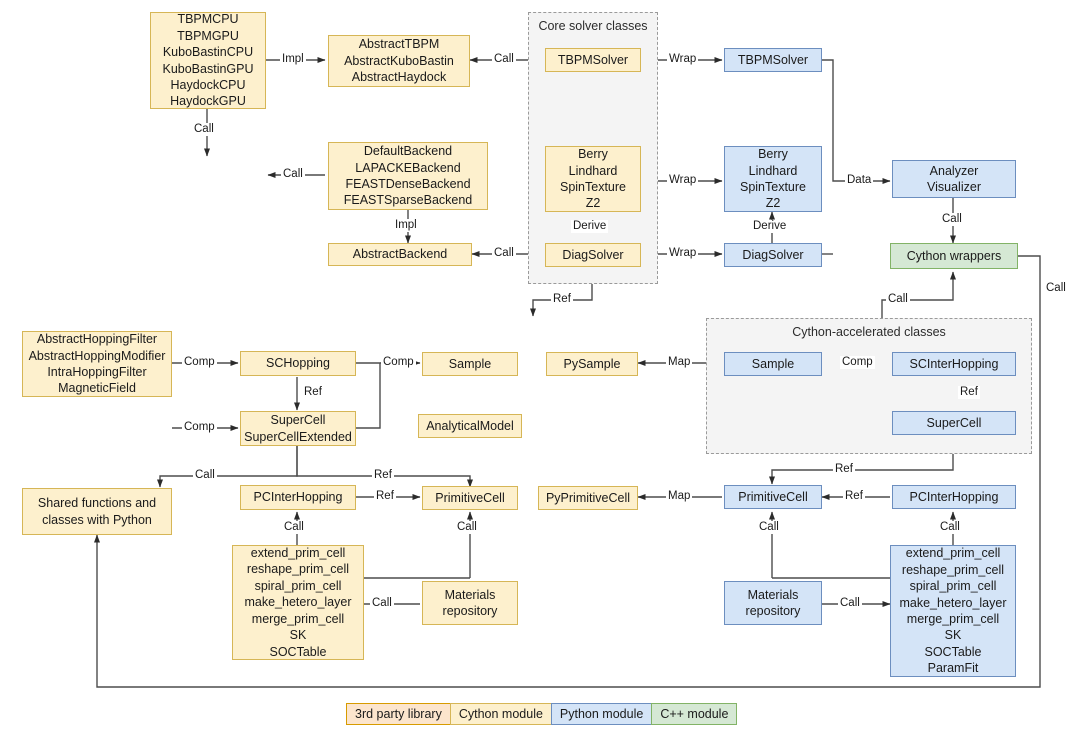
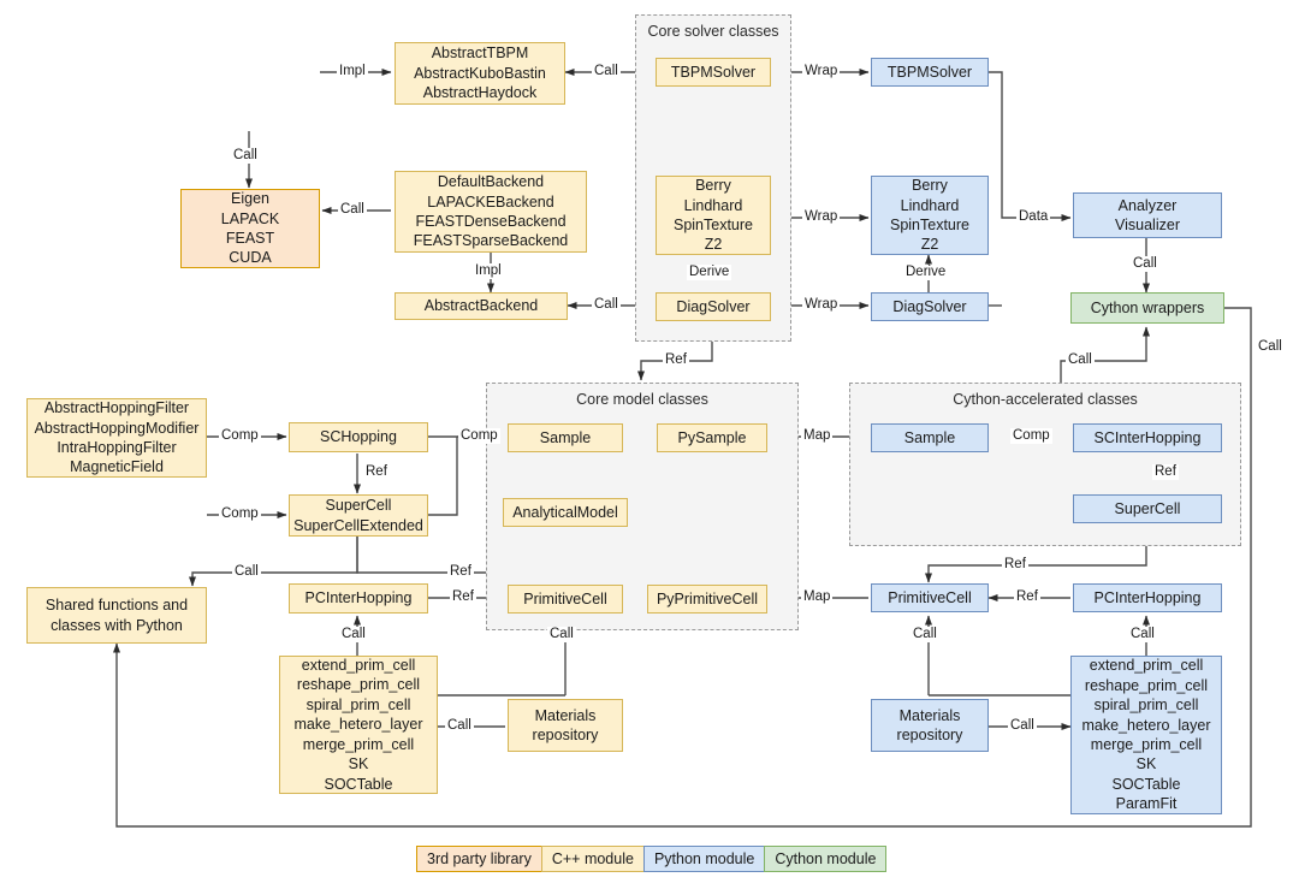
  Core solver classes
+ Core model classes
  Cython-accelerated classes
- TBPMCPU
- TBPMGPU
- KuboBastinCPU
- KuboBastinGPU
- HaydockCPU
- HaydockGPU
  AbstractTBPM
  AbstractKuboBastin
  AbstractHaydock
+ Eigen
+ LAPACK
+ FEAST
+ CUDA
  DefaultBackend
  LAPACKEBackend
  FEASTDenseBackend
  FEASTSparseBackend
  AbstractBackend
  TBPMSolver
  Berry
  Lindhard
  SpinTexture
  Z2
  DiagSolver
  TBPMSolver
  Berry
  Lindhard
  SpinTexture
  Z2
  DiagSolver
  Analyzer
  Visualizer
  Cython wrappers
  AbstractHoppingFilter
  AbstractHoppingModifier
  IntraHoppingFilter
  MagneticField
  SCHopping
  SuperCell
  SuperCellExtended
  Shared functions and
  classes with Python
  PCInterHopping
  Sample
  AnalyticalModel
  PrimitiveCell
  PySample
  PyPrimitiveCell
  Sample
  SCInterHopping
  SuperCell
  PrimitiveCell
  PCInterHopping
  extend_prim_cell
  reshape_prim_cell
  spiral_prim_cell
  make_hetero_layer
  merge_prim_cell
  SK
  SOCTable
  Materials
  repository
  extend_prim_cell
  reshape_prim_cell
  spiral_prim_cell
  make_hetero_layer
  merge_prim_cell
  SK
  SOCTable
  ParamFit
  Materials
  repository
  Impl
  Call
  Call
  Call
  Impl
  Call
  Wrap
  Wrap
  Wrap
  Derive
  Derive
  Data
  Call
  Call
  Call
  Ref
  Comp
  Comp
  Comp
  Ref
  Call
  Ref
  Ref
  Map
  Map
  Comp
  Ref
  Ref
  Ref
  Call
  Call
  Call
  Call
  Call
  Call
  3rd party library
- Cython module
+ C++ module
  Python module
- C++ module
+ Cython module
